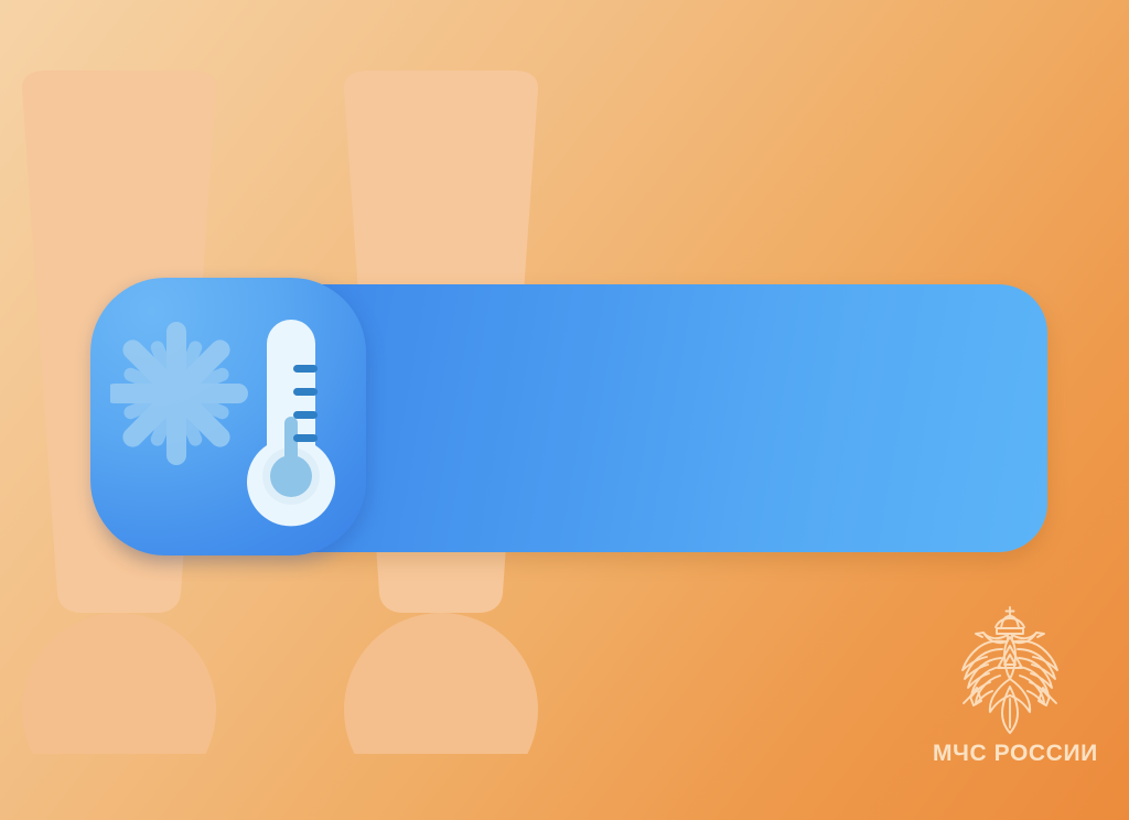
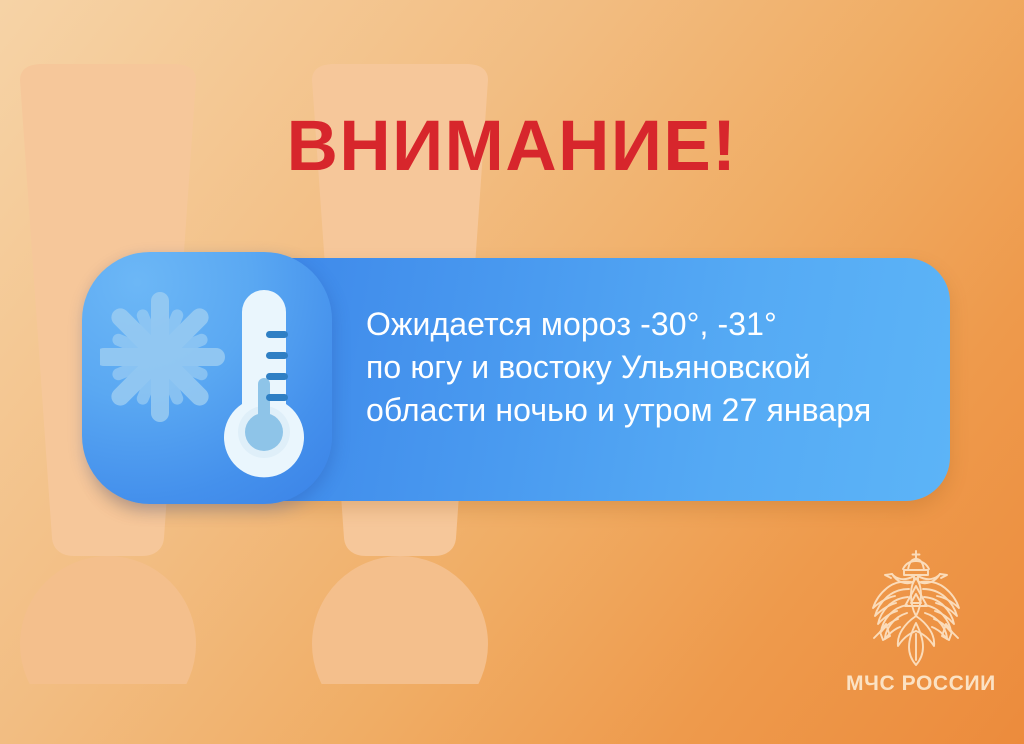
+ ВНИМАНИЕ!
+ Ожидается мороз -30°, -31°
+ по югу и востоку Ульяновской
+ области ночью и утром 27 января
  МЧС РОССИИ
